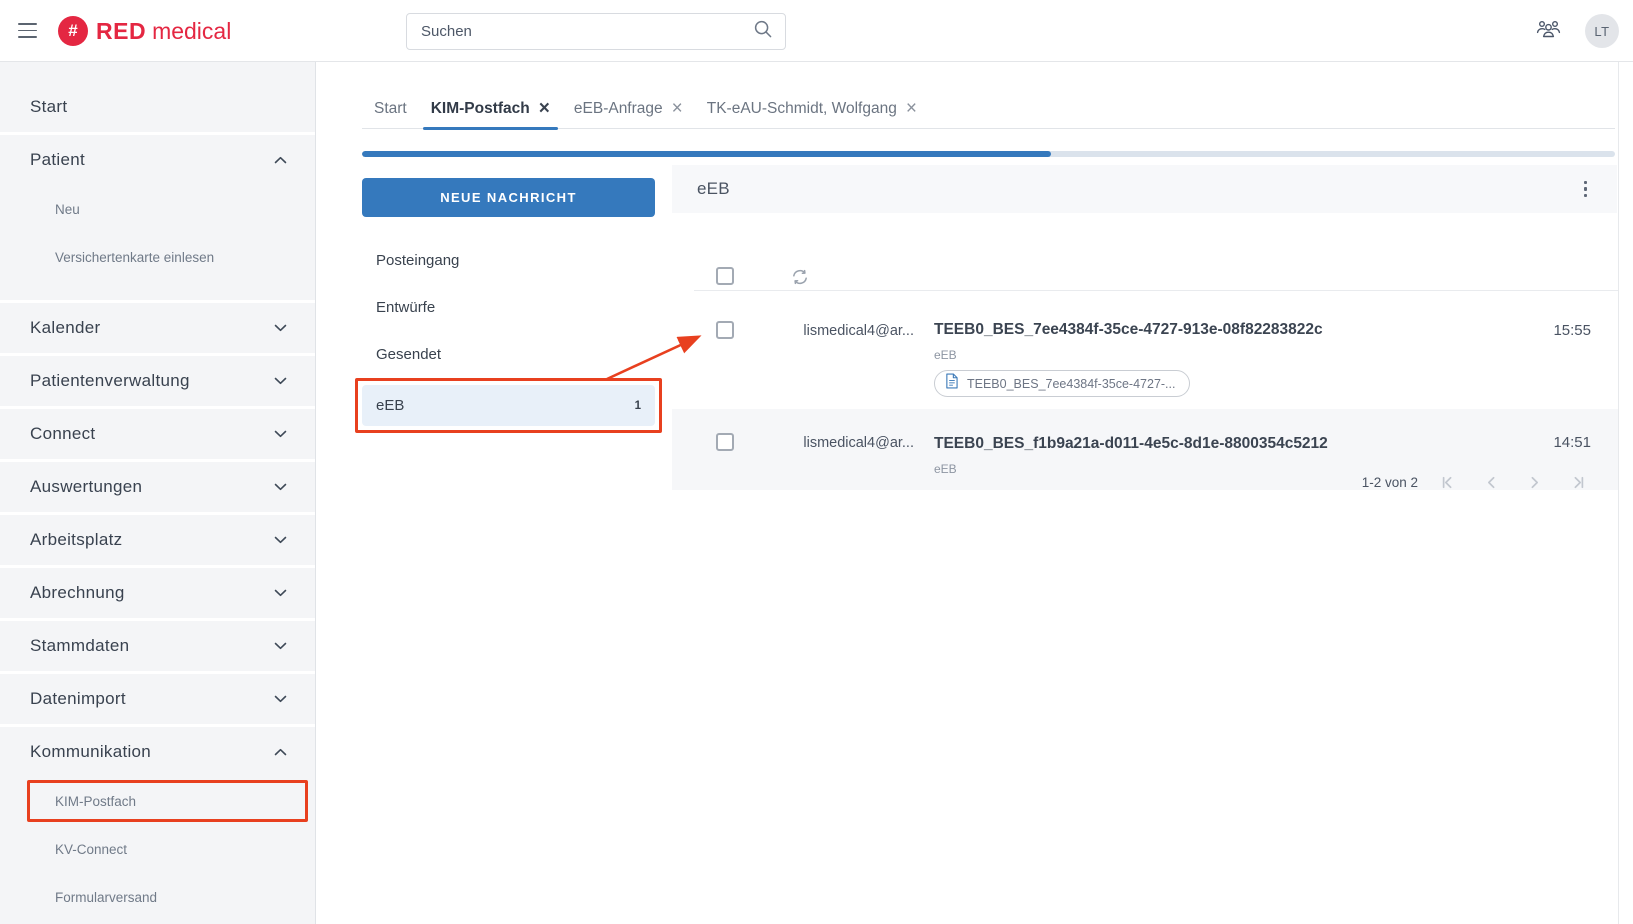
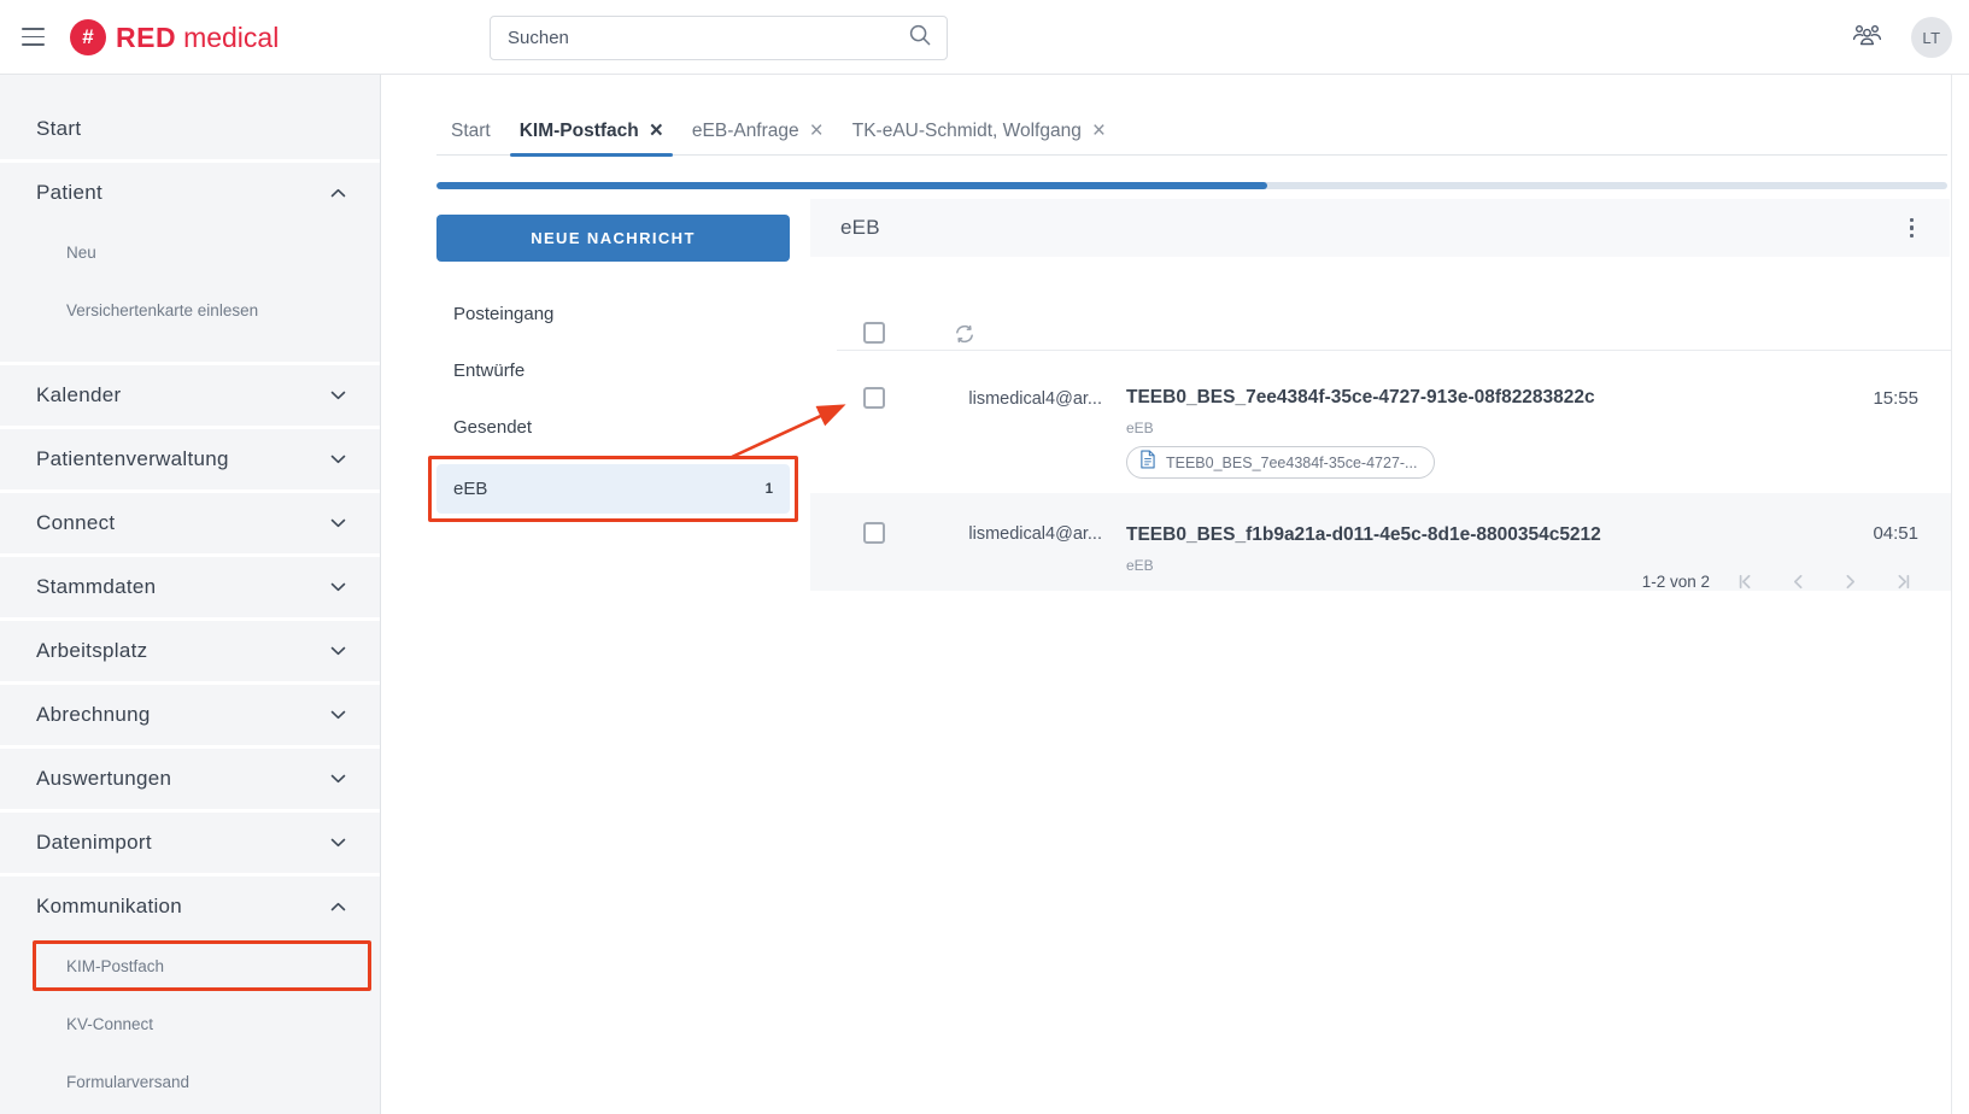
  #
  RED
  medical
  Suchen
  LT
  Start
  Patient
  Neu
  Versichertenkarte einlesen
  Kalender
  Patientenverwaltung
  Connect
- Auswertungen
+ Stammdaten
  Arbeitsplatz
  Abrechnung
- Stammdaten
+ Auswertungen
  Datenimport
  Kommunikation
  KIM-Postfach
  KV-Connect
  Formularversand
  Start
  KIM-Postfach
  ×
  eEB-Anfrage
  ×
  TK-eAU-Schmidt, Wolfgang
  ×
  NEUE NACHRICHT
  Posteingang
  Entwürfe
  Gesendet
  eEB
  1
  eEB
  lismedical4@ar...
  TEEB0_BES_7ee4384f-35ce-4727-913e-08f82283822c
  eEB
  TEEB0_BES_7ee4384f-35ce-4727-...
  15:55
  lismedical4@ar...
  TEEB0_BES_f1b9a21a-d011-4e5c-8d1e-8800354c5212
  eEB
- 14:51
+ 04:51
  1-2 von 2
